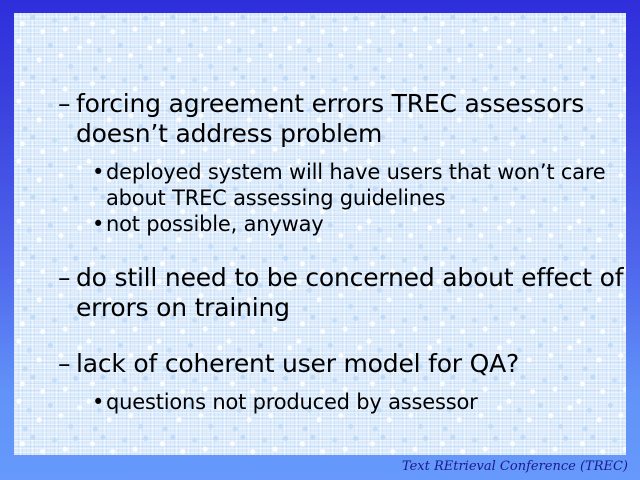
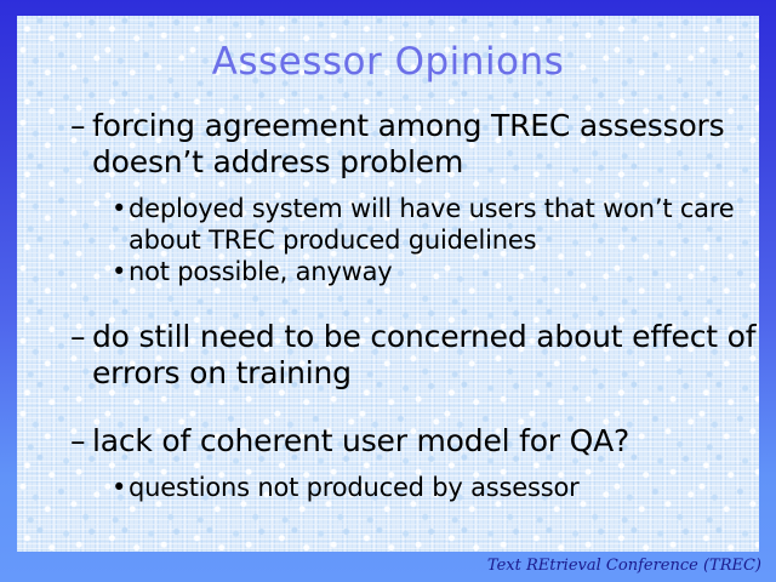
+ Assessor Opinions
  –
- forcing agreement errors TREC assessors doesn’t address problem
+ forcing agreement among TREC assessors doesn’t address problem
  •
- deployed system will have users that won’t care about TREC assessing guidelines
+ deployed system will have users that won’t care about TREC produced guidelines
  •
  not possible, anyway
  –
  do still need to be concerned about effect of errors on training
  –
  lack of coherent user model for QA?
  •
  questions not produced by assessor
  Text REtrieval Conference (TREC)
